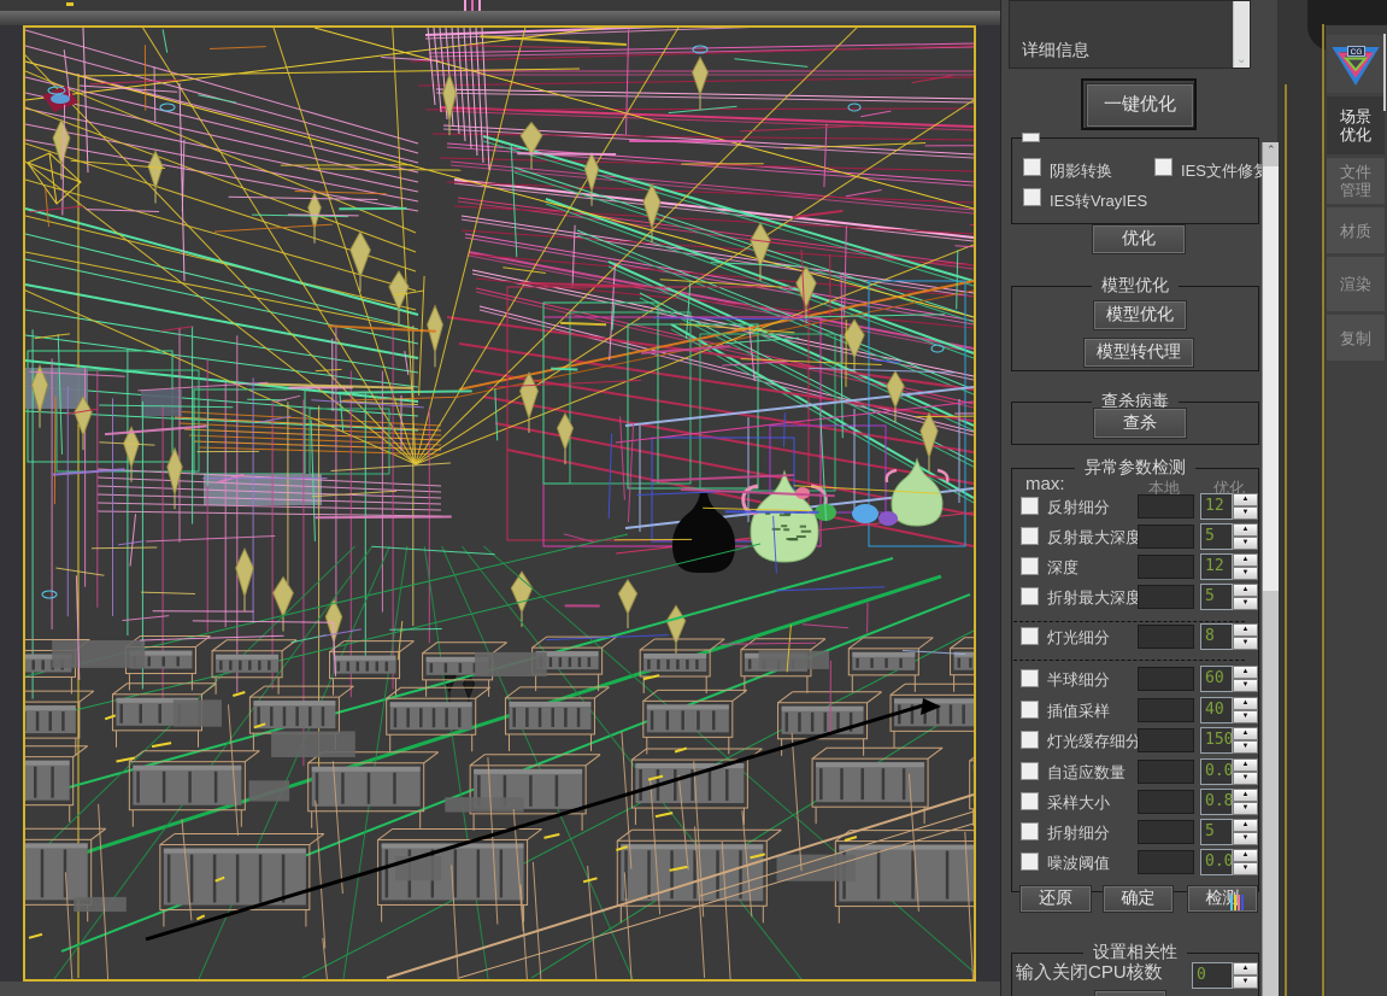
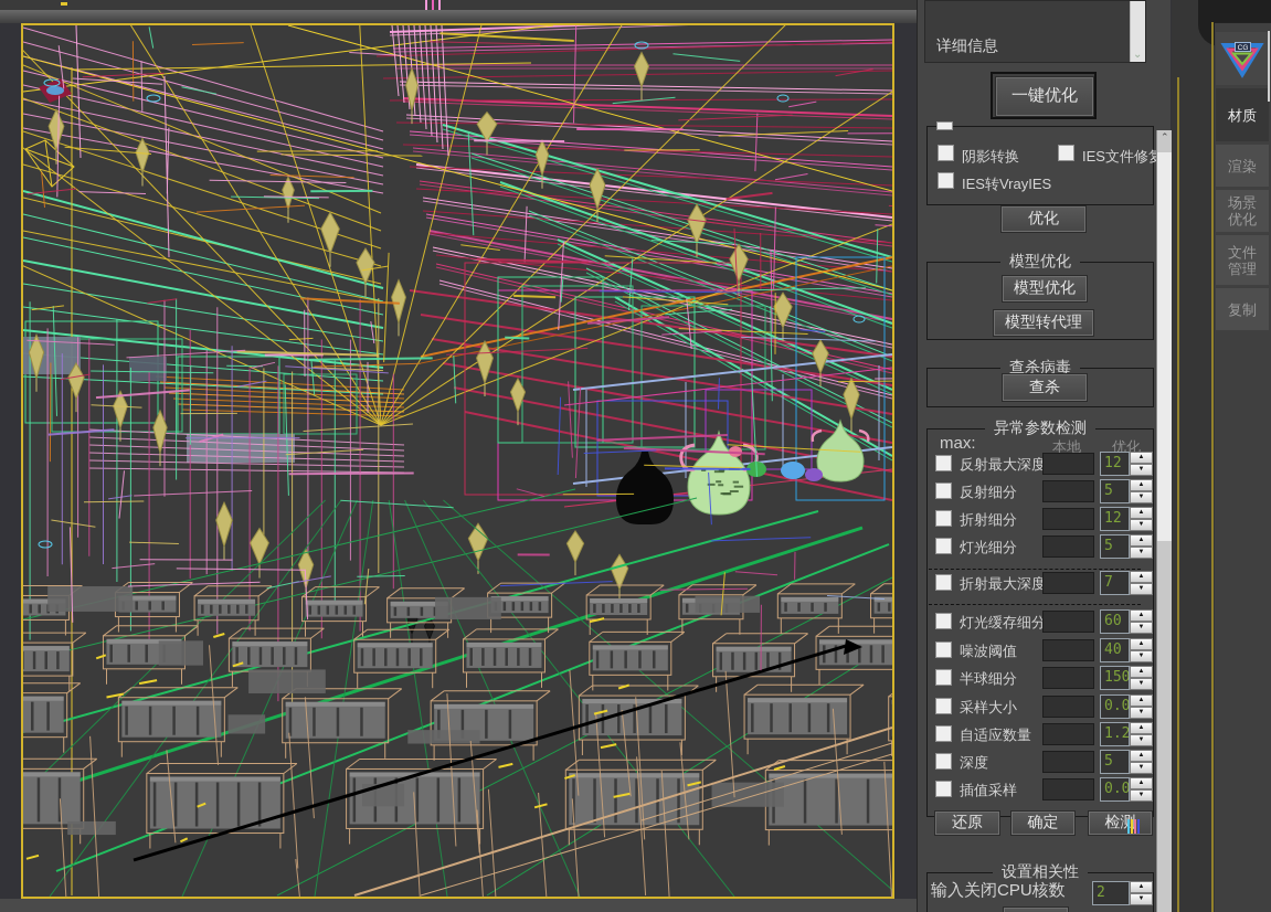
  详细信息
  ⌄
  一键优化
  阴影转换
  IES文件修
  IES转VrayIES
  优化
  模型优化
  模型优化
  模型转代理
  查杀病毒
  查杀
  异常参数检测
  max:
  本地
  优化
- 反射细分
+ 反射最大深度
  12
- 反射最大深度
+ 反射细分
  5
- 深度
+ 折射细分
  12
- 折射最大深度
+ 灯光细分
  5
- 灯光细分
+ 折射最大深度
- 8
+ 7
- 半球细分
+ 灯光缓存细分
  60
- 插值采样
+ 噪波阈值
  40
- 灯光缓存细分
+ 半球细分
  150
- 自适应数量
+ 采样大小
  0.0
- 采样大小
+ 自适应数量
- 0.8
+ 1.2
- 折射细分
+ 深度
  5
- 噪波阈值
+ 插值采样
  还原
  确定
  设置相关性
  输入关闭CPU核数
- 0
+ 2
  ⌃
- 场景优化
+ 材质
- 文件管理
+ 渲染
- 材质
+ 场景优化
- 渲染
+ 文件管理
  复制
